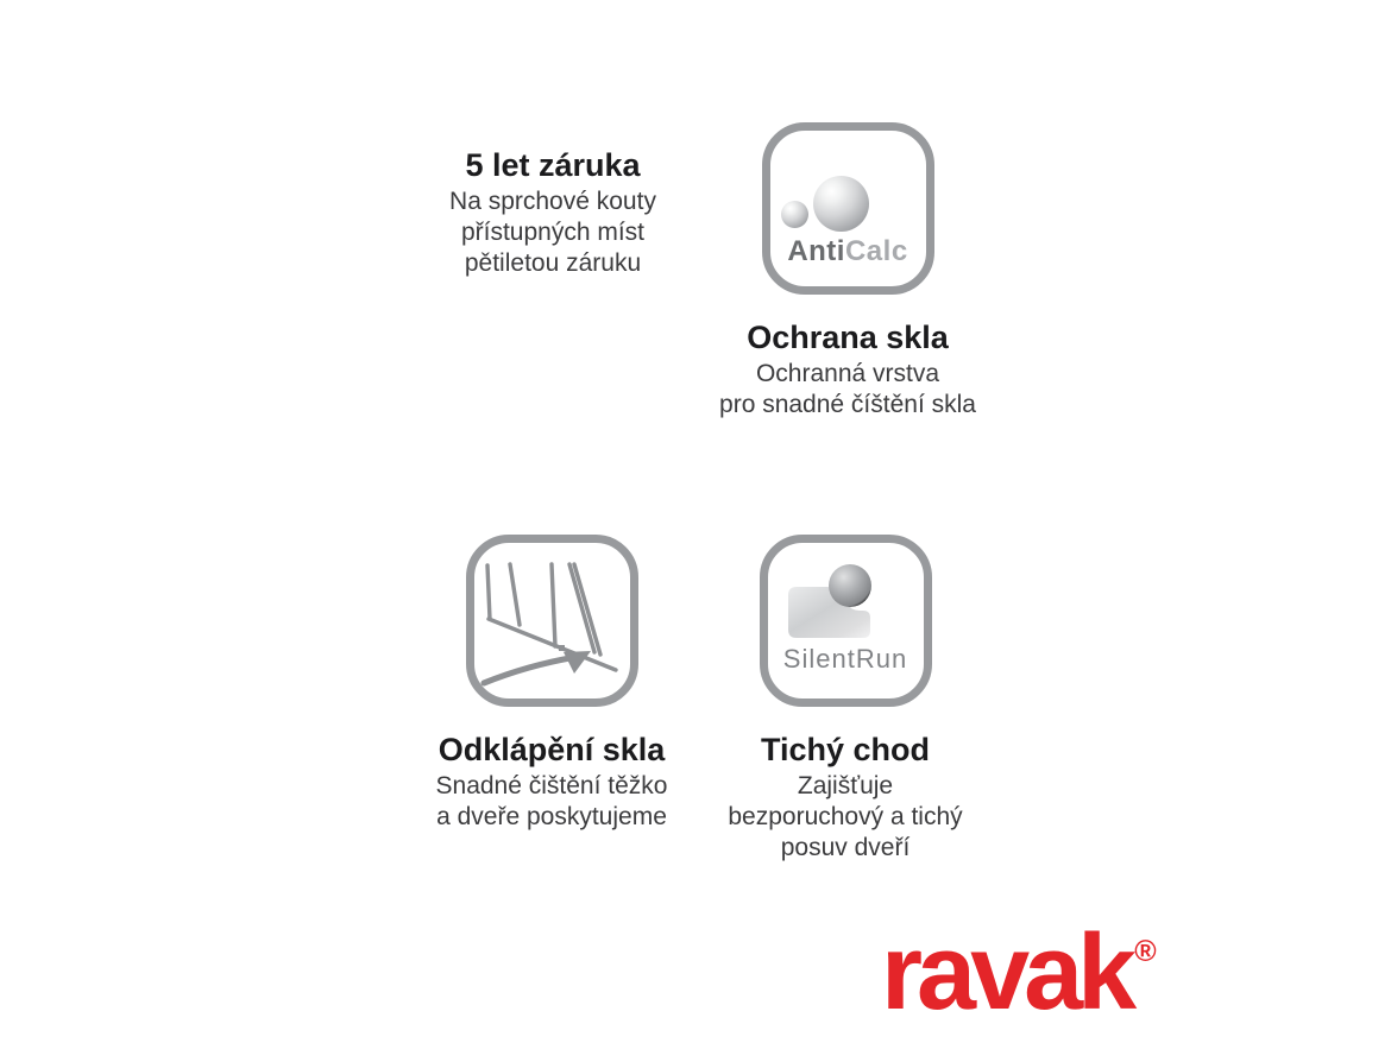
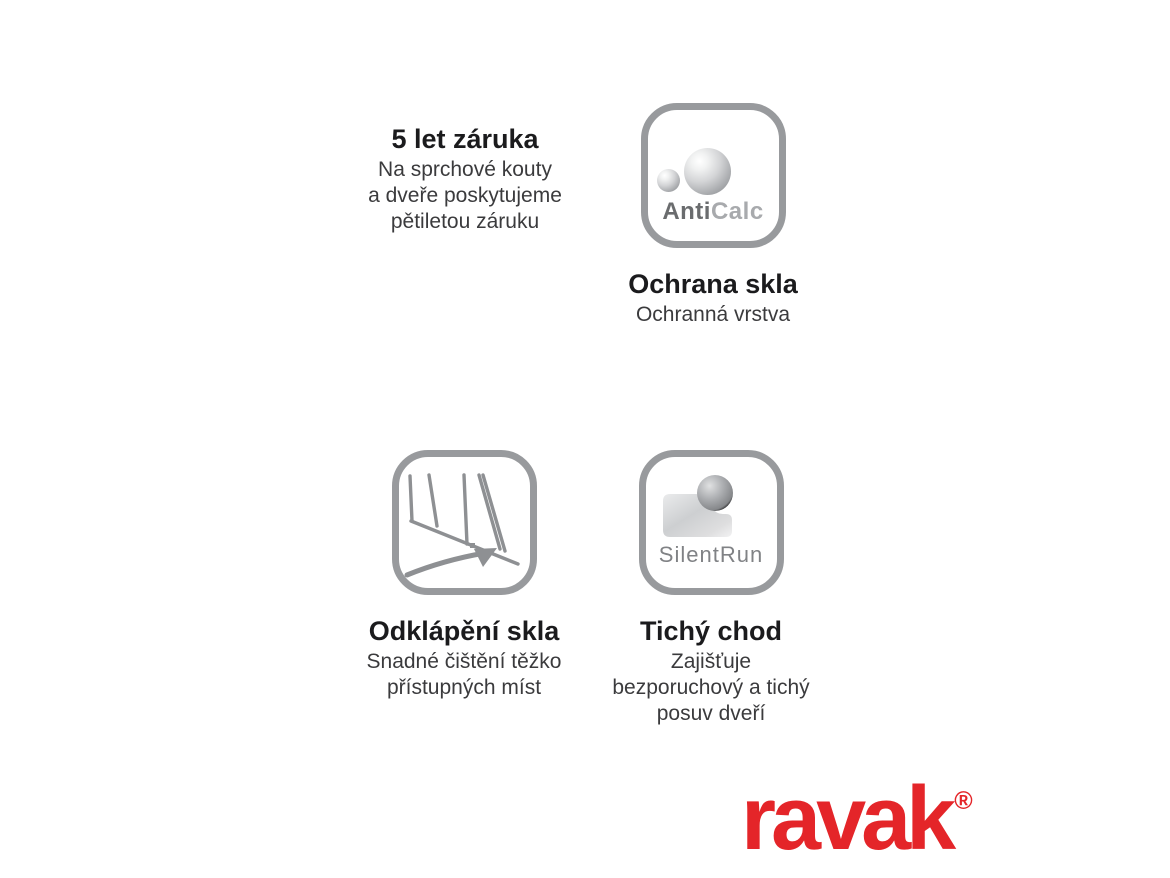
  5 let záruka
  Na sprchové kouty
- přístupných míst
+ a dveře poskytujeme
  pětiletou záruku
  AntiCalc
  Ochrana skla
  Ochranná vrstva
- pro snadné číštění skla
  Odklápění skla
  Snadné čištění těžko
- a dveře poskytujeme
+ přístupných míst
  SilentRun
  Tichý chod
  Zajišťuje
  bezporuchový a tichý
  posuv dveří
  ravak®
